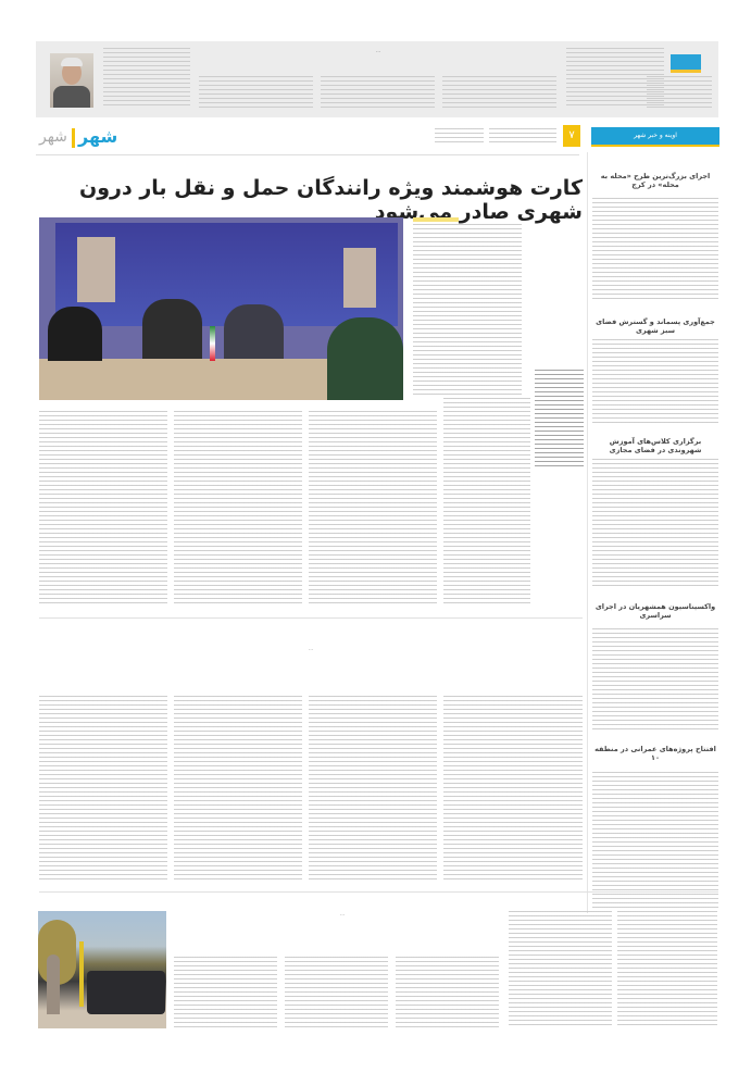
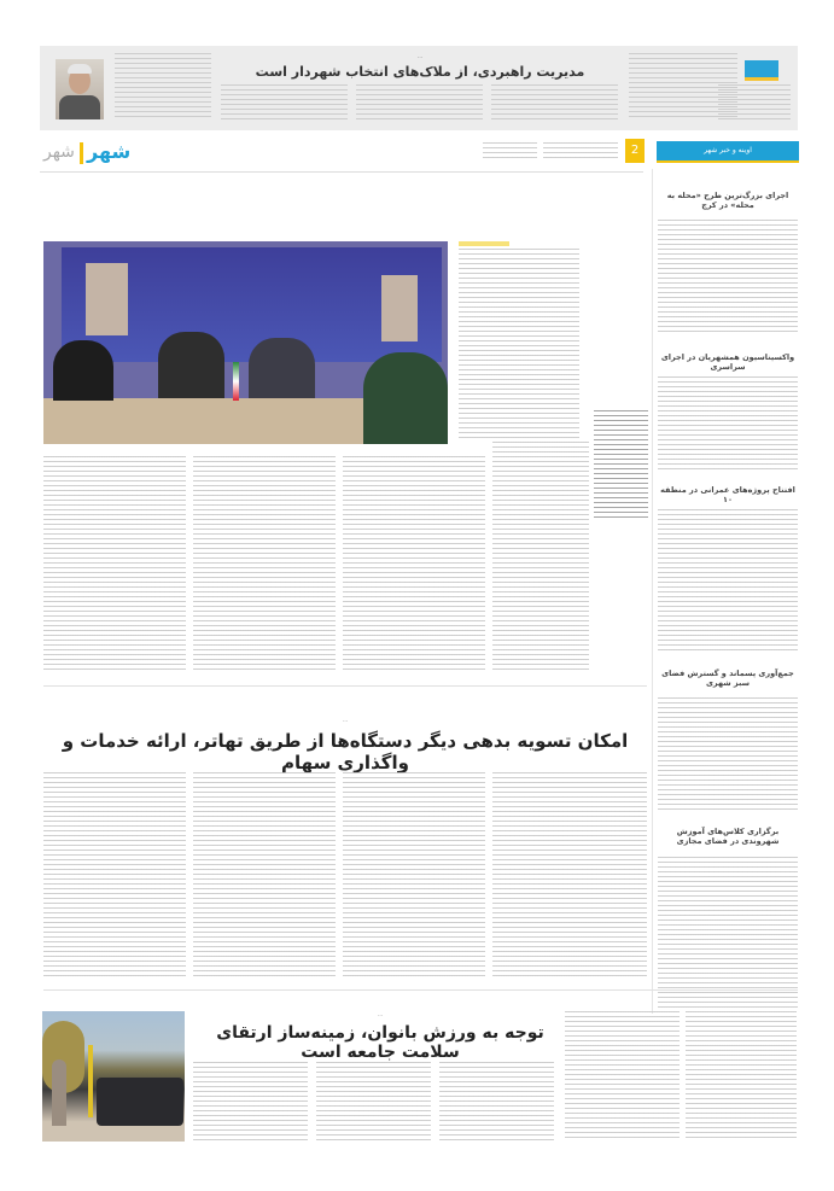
+ مدیریت راهبردی، از ملاک‌های انتخاب شهردار است
  شهر
  شهر
- ۷
+ 2
- کارت هوشمند ویژه رانندگان حمل و نقل بار درون شهری صادر می‌شود
  اجرای بزرگ‌ترین طرح «محله به محله» در کرج
- جمع‌آوری پسماند و گسترش فضای سبز شهری
+ واکسیناسیون همشهریان در اجرای سراسری
- برگزاری کلاس‌های آموزش شهروندی در فضای مجازی
+ افتتاح پروژه‌های عمرانی در منطقه ۱۰
- واکسیناسیون همشهریان در اجرای سراسری
+ جمع‌آوری پسماند و گسترش فضای سبز شهری
- افتتاح پروژه‌های عمرانی در منطقه ۱۰
+ برگزاری کلاس‌های آموزش شهروندی در فضای مجازی
+ امکان تسویه بدهی دیگر دستگاه‌ها از طریق تهاتر، ارائه خدمات و واگذاری سهام
+ توجه به ورزش بانوان، زمینه‌ساز ارتقای سلامت جامعه است
